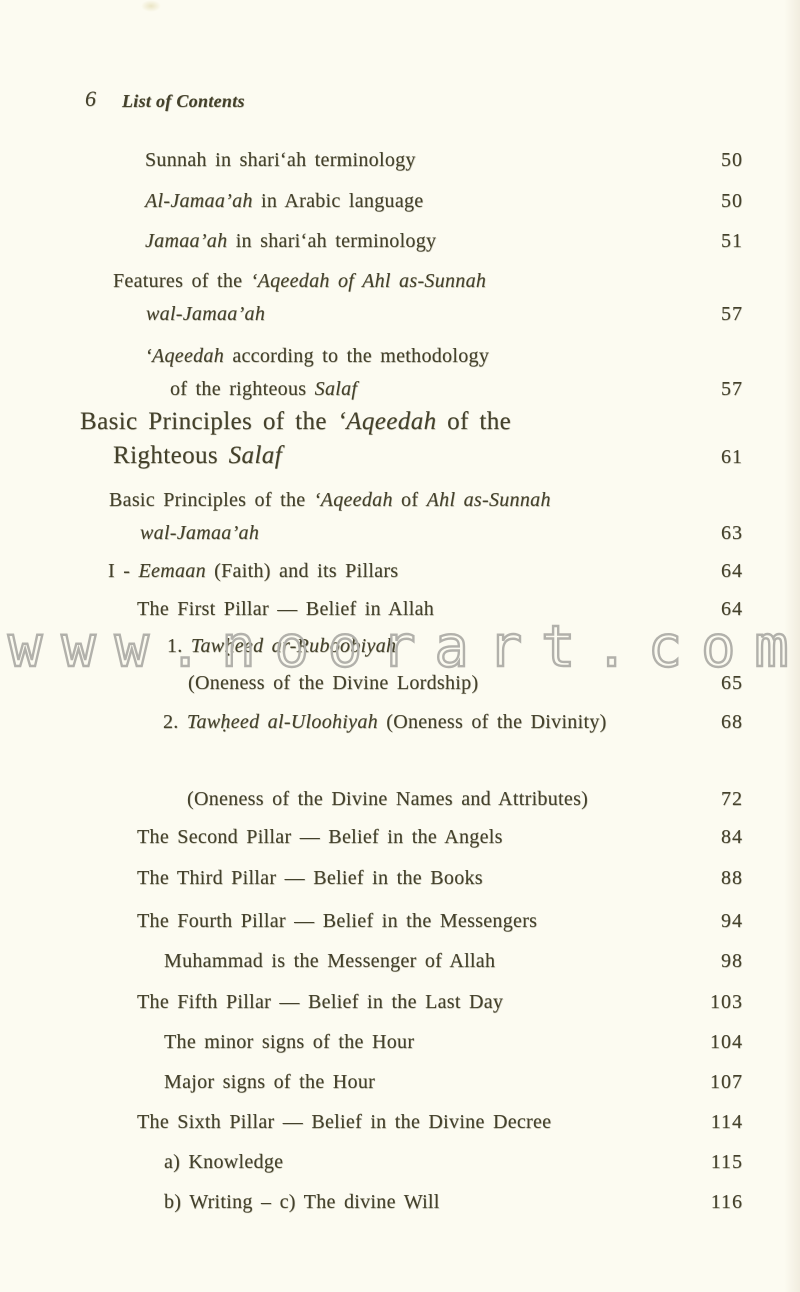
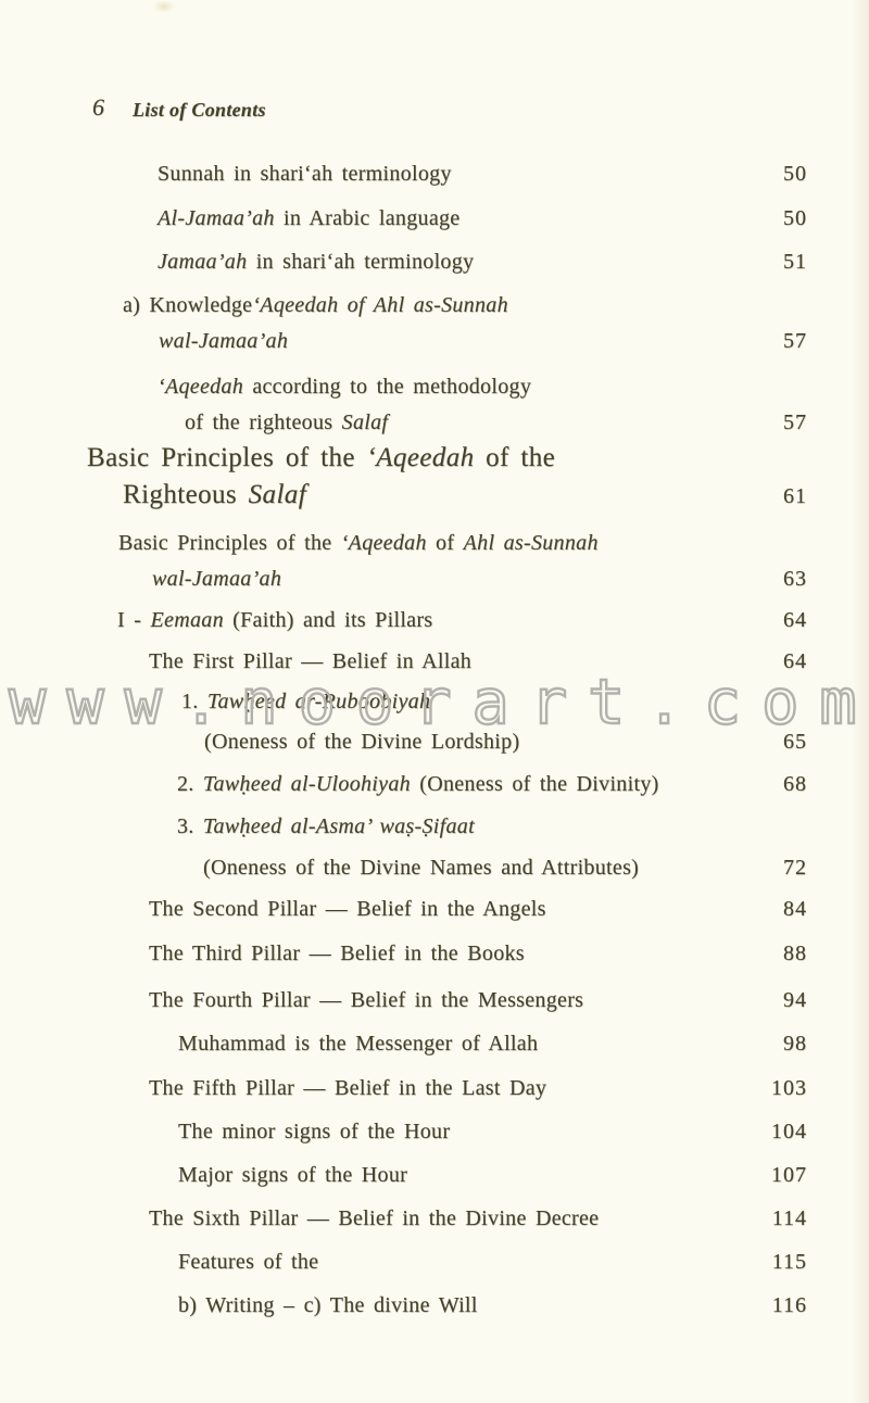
  6
  List of Contents
  Sunnah in shari‘ah terminology
  50
  Al-Jamaa’ah in Arabic language
  50
  Jamaa’ah in shari‘ah terminology
  51
- Features of the ‘Aqeedah of Ahl as-Sunnah
+ a) Knowledge‘Aqeedah of Ahl as-Sunnah
  wal-Jamaa’ah
  57
  ‘Aqeedah according to the methodology
  of the righteous Salaf
  57
  Basic Principles of the ‘Aqeedah of the
  Righteous Salaf
  61
  Basic Principles of the ‘Aqeedah of Ahl as-Sunnah
  wal-Jamaa’ah
  63
  I - Eemaan (Faith) and its Pillars
  64
  The First Pillar — Belief in Allah
  64
  1. Tawḥeed ar-Ruboobiyah
  (Oneness of the Divine Lordship)
  65
  2. Tawḥeed al-Uloohiyah (Oneness of the Divinity)
  68
+ 3. Tawḥeed al-Asma’ waṣ-Ṣifaat
  (Oneness of the Divine Names and Attributes)
  72
  The Second Pillar — Belief in the Angels
  84
  The Third Pillar — Belief in the Books
  88
  The Fourth Pillar — Belief in the Messengers
  94
  Muhammad is the Messenger of Allah
  98
  The Fifth Pillar — Belief in the Last Day
  103
  The minor signs of the Hour
  104
  Major signs of the Hour
  107
  The Sixth Pillar — Belief in the Divine Decree
  114
- a) Knowledge
+ Features of the
  115
  b) Writing – c) The divine Will
  116
  www.noorart.com
